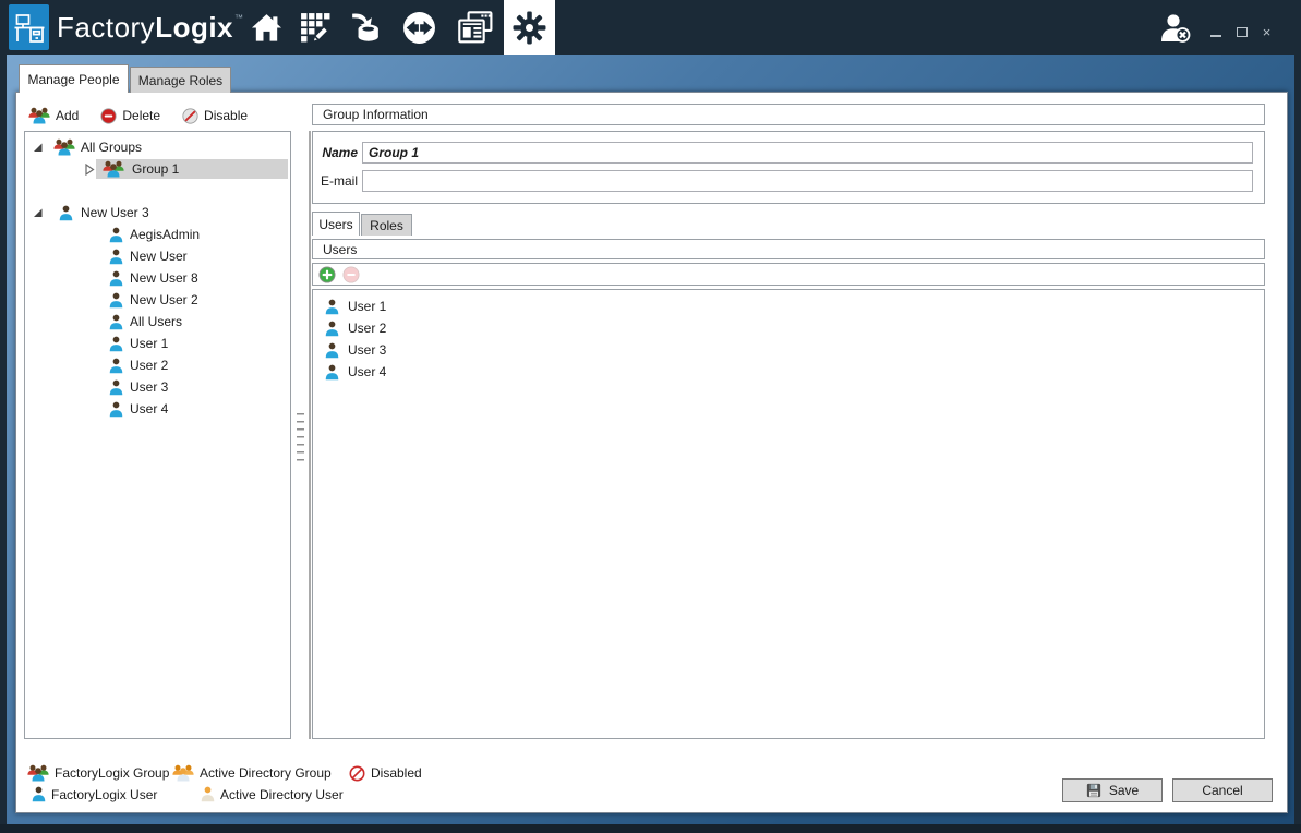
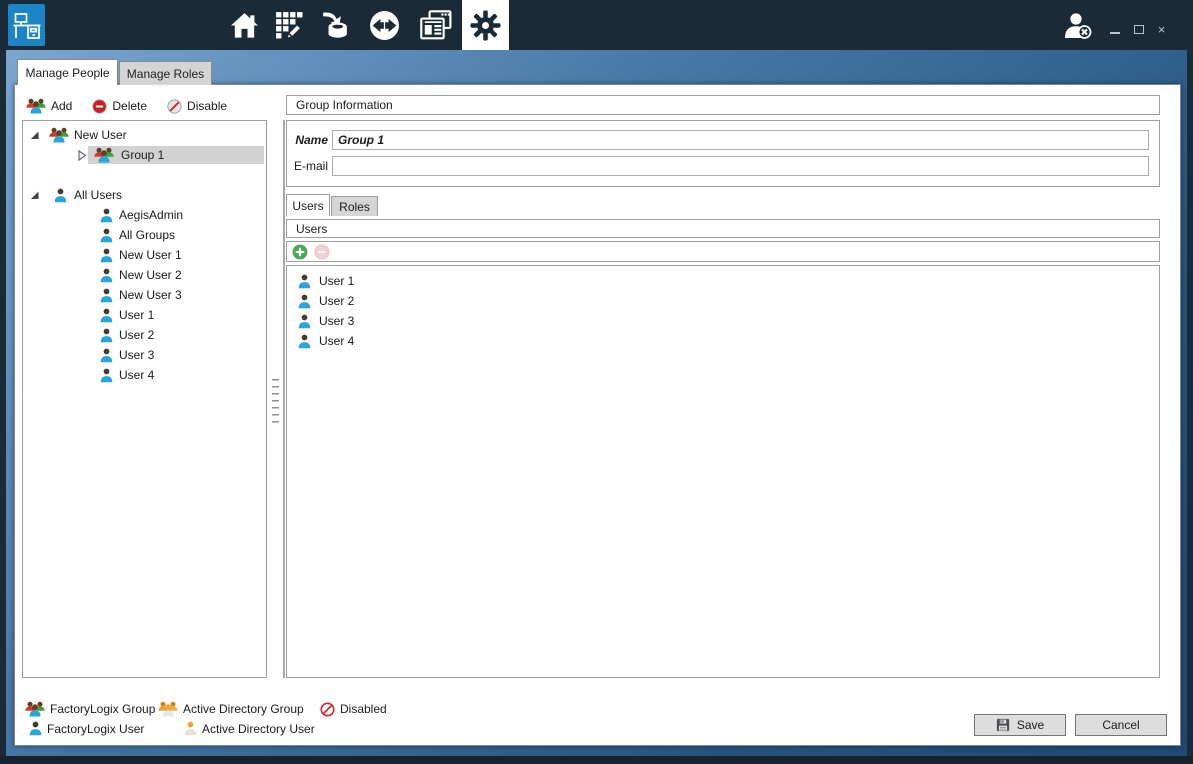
- Factory
- Logix
- ™
  ×
  Manage People
  Manage Roles
  Add
  Delete
  Disable
- All Groups
+ New User
  Group 1
- New User 3
+ All Users
  AegisAdmin
- New User
+ All Groups
- New User 8
+ New User 1
  New User 2
- All Users
+ New User 3
  User 1
  User 2
  User 3
  User 4
  Group Information
  Name
  Group 1
  E-mail
  Users
  Roles
  Users
  User 1
  User 2
  User 3
  User 4
  FactoryLogix Group
  Active Directory Group
  Disabled
  FactoryLogix User
  Active Directory User
  Save
  Cancel
